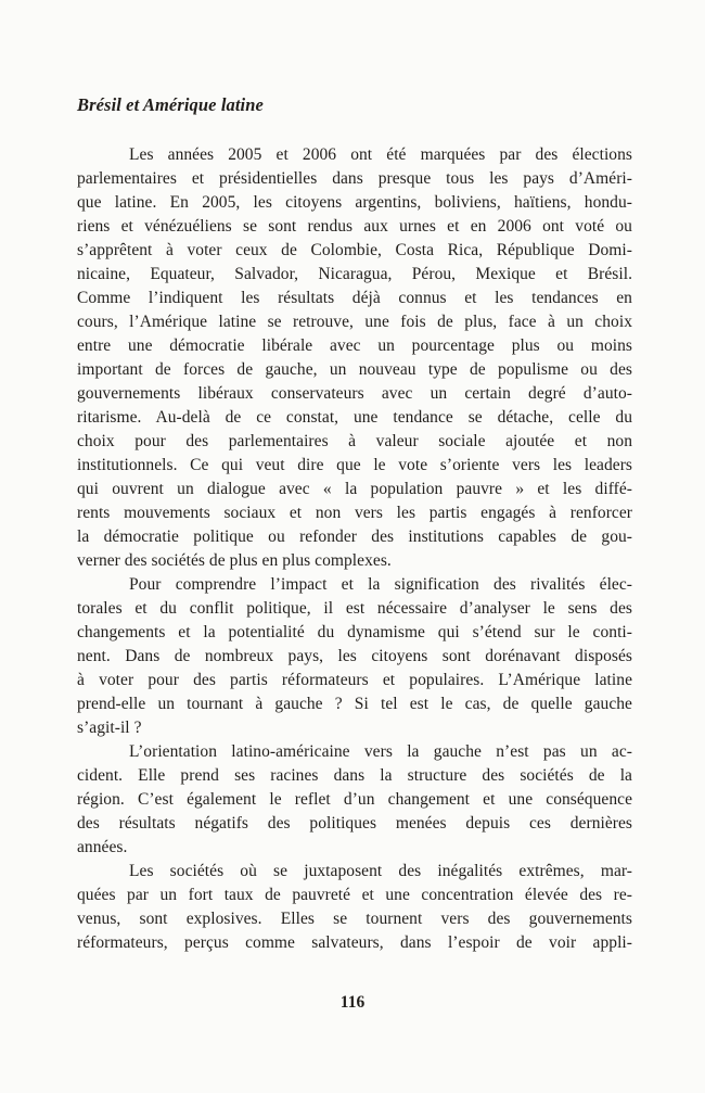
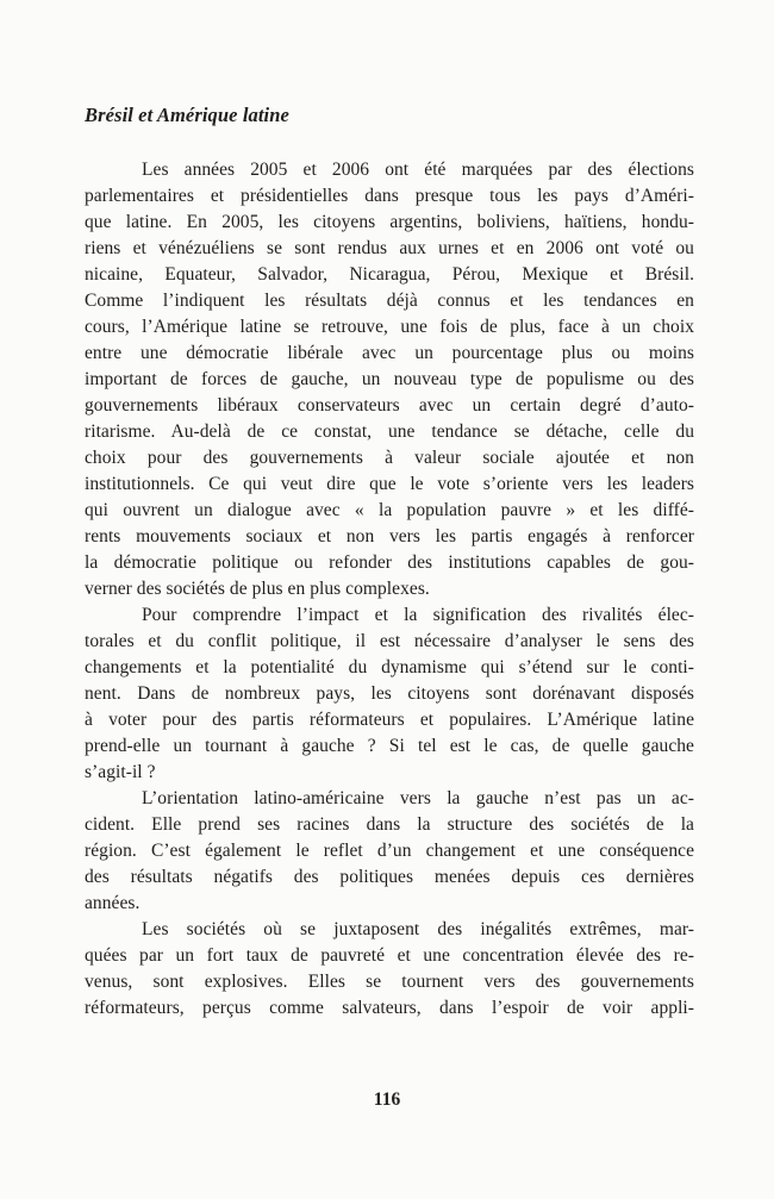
  Brésil et Amérique latine
  Les années 2005 et 2006 ont été marquées par des élections
  parlementaires et présidentielles dans presque tous les pays d’Améri-
  que latine. En 2005, les citoyens argentins, boliviens, haïtiens, hondu-
  riens et vénézuéliens se sont rendus aux urnes et en 2006 ont voté ou
- s’apprêtent à voter ceux de Colombie, Costa Rica, République Domi-
  nicaine, Equateur, Salvador, Nicaragua, Pérou, Mexique et Brésil.
  Comme l’indiquent les résultats déjà connus et les tendances en
  cours, l’Amérique latine se retrouve, une fois de plus, face à un choix
  entre une démocratie libérale avec un pourcentage plus ou moins
  important de forces de gauche, un nouveau type de populisme ou des
  gouvernements libéraux conservateurs avec un certain degré d’auto-
  ritarisme. Au-delà de ce constat, une tendance se détache, celle du
- choix pour des parlementaires à valeur sociale ajoutée et non
+ choix pour des gouvernements à valeur sociale ajoutée et non
  institutionnels. Ce qui veut dire que le vote s’oriente vers les leaders
  qui ouvrent un dialogue avec « la population pauvre » et les diffé-
  rents mouvements sociaux et non vers les partis engagés à renforcer
  la démocratie politique ou refonder des institutions capables de gou-
  verner des sociétés de plus en plus complexes.
  Pour comprendre l’impact et la signification des rivalités élec-
  torales et du conflit politique, il est nécessaire d’analyser le sens des
  changements et la potentialité du dynamisme qui s’étend sur le conti-
  nent. Dans de nombreux pays, les citoyens sont dorénavant disposés
  à voter pour des partis réformateurs et populaires. L’Amérique latine
  prend-elle un tournant à gauche ? Si tel est le cas, de quelle gauche
  s’agit-il ?
  L’orientation latino-américaine vers la gauche n’est pas un ac-
  cident. Elle prend ses racines dans la structure des sociétés de la
  région. C’est également le reflet d’un changement et une conséquence
  des résultats négatifs des politiques menées depuis ces dernières
  années.
  Les sociétés où se juxtaposent des inégalités extrêmes, mar-
  quées par un fort taux de pauvreté et une concentration élevée des re-
  venus, sont explosives. Elles se tournent vers des gouvernements
  réformateurs, perçus comme salvateurs, dans l’espoir de voir appli-
  116
